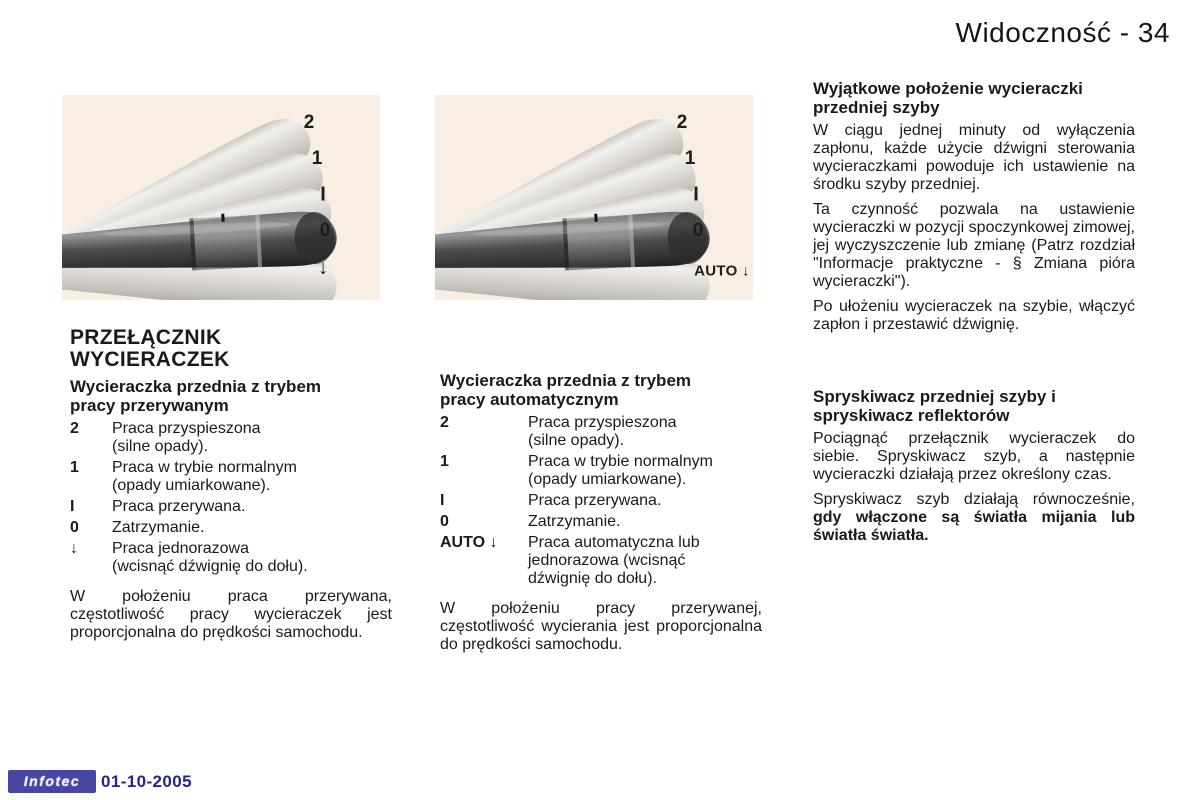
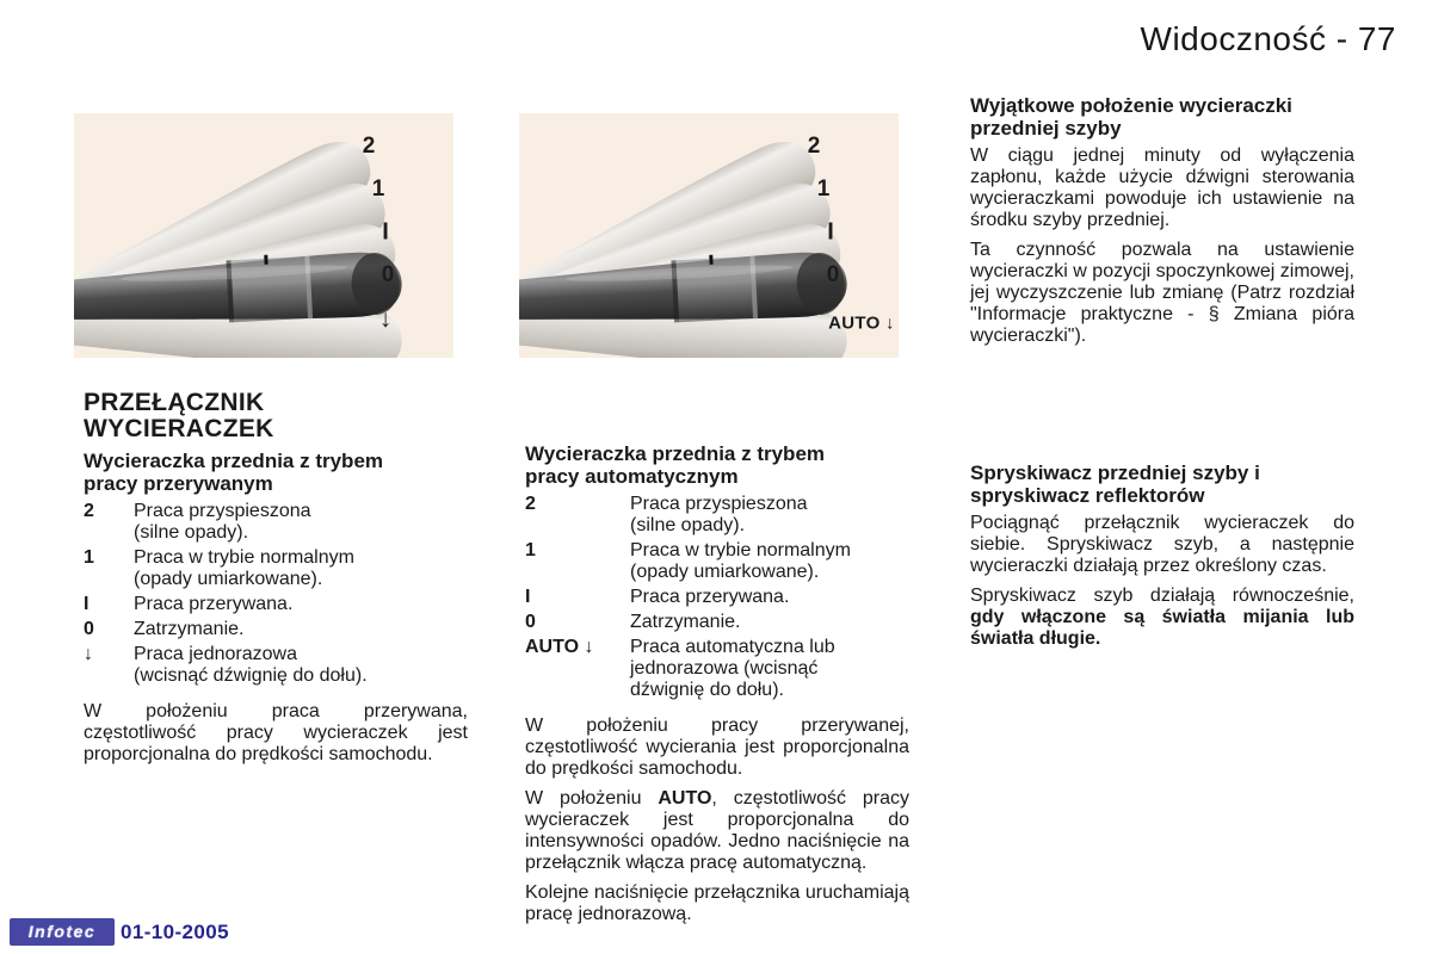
- Widoczność - 34
+ Widoczność - 77
  2
  1
  I
  0
  ↓
  2
  1
  I
  0
  AUTO ↓
  PRZEŁĄCZNIK WYCIERACZEK
  Wycieraczka przednia z trybem pracy przerywanym
  2
  Praca przyspieszona
  (silne opady).
  1
  Praca w trybie normalnym
  (opady umiarkowane).
  I
  Praca przerywana.
  0
  Zatrzymanie.
  ↓
  Praca jednorazowa
  (wcisnąć dźwignię do dołu).
  W położeniu praca przerywana, częstotliwość pracy wycieraczek jest proporcjonalna do prędkości samochodu.
  Wycieraczka przednia z trybem pracy automatycznym
  2
  Praca przyspieszona
  (silne opady).
  1
  Praca w trybie normalnym
  (opady umiarkowane).
  I
  Praca przerywana.
  0
  Zatrzymanie.
  AUTO ↓
  Praca automatyczna lub
  jednorazowa (wcisnąć
  dźwignię do dołu).
  W położeniu pracy przerywanej, częstotliwość wycierania jest proporcjonalna do prędkości samochodu.
+ W położeniu AUTO, częstotliwość pracy wycieraczek jest proporcjonalna do intensywności opadów. Jedno naciśnięcie na przełącznik włącza pracę automatyczną.
+ Kolejne naciśnięcie przełącznika uruchamiają pracę jednorazową.
  Wyjątkowe położenie wycieraczki przedniej szyby
  W ciągu jednej minuty od wyłączenia zapłonu, każde użycie dźwigni sterowania wycieraczkami powoduje ich ustawienie na środku szyby przedniej.
  Ta czynność pozwala na ustawienie wycieraczki w pozycji spoczynkowej zimowej, jej wyczyszczenie lub zmianę (Patrz rozdział "Informacje praktyczne - § Zmiana pióra wycieraczki").
- Po ułożeniu wycieraczek na szybie, włączyć zapłon i przestawić dźwignię.
  Spryskiwacz przedniej szyby i spryskiwacz reflektorów
  Pociągnąć przełącznik wycieraczek do siebie. Spryskiwacz szyb, a następnie wycieraczki działają przez określony czas.
- Spryskiwacz szyb działają równocześnie, gdy włączone są światła mijania lub światła światła.
+ Spryskiwacz szyb działają równocześnie, gdy włączone są światła mijania lub światła długie.
  Infotec
  01-10-2005
